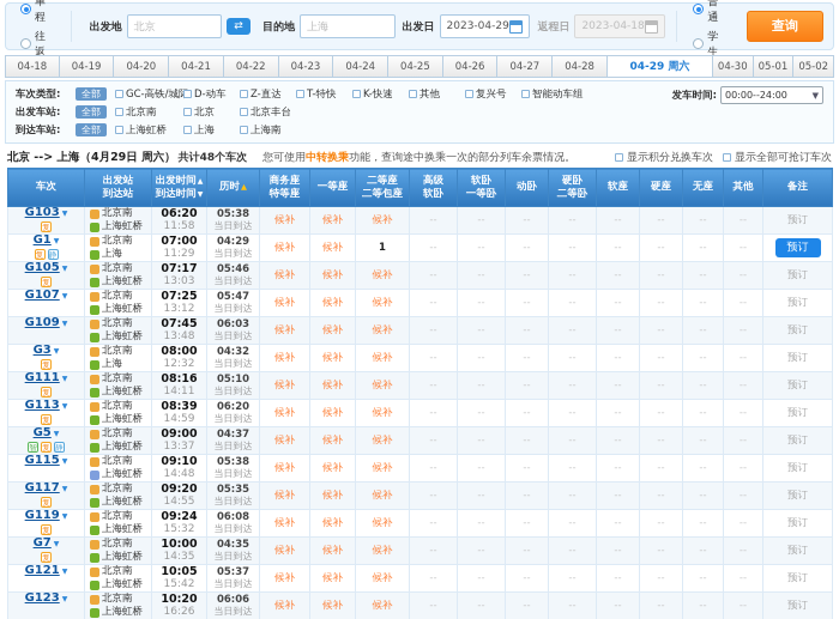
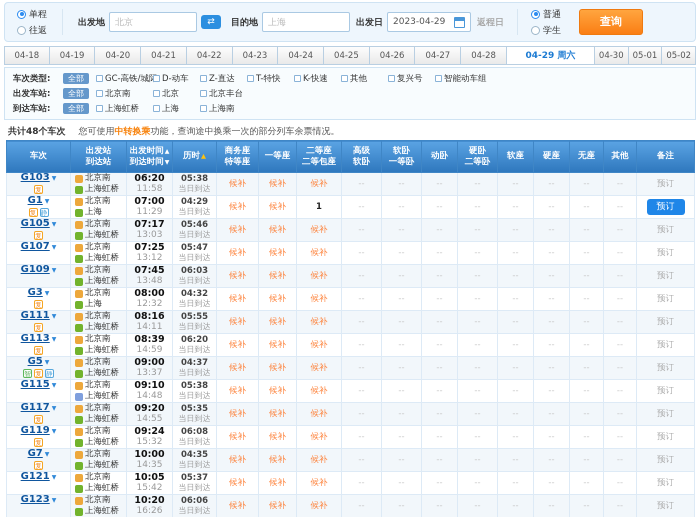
  单程
  往返
  出发地
  北京
  ⇄
  目的地
  上海
  出发日
  2023-04-29
  返程日
- 2023-04-18
  普通
  学生
  查询
  04-18
  04-19
  04-20
  04-21
  04-22
  04-23
  04-24
  04-25
  04-26
  04-27
  04-28
  04-29 周六
  04-30
  05-01
  05-02
  车次类型:
  全部
  GC-高铁/城
  D-动车
  Z-直达
  T-特快
  K-快速
  其他
  复兴号
  智能动车组
  出发车站:
  全部
  北京南
  北京
  北京丰台
  到达车站:
  全部
  上海虹桥
  上海
  上海南
- 发车时间:
- 00:00--24:00
- ▼
- 北京 --> 上海（4月29日 周六）
  共计48个车次
  您可使用中转换乘功能，查询途中换乘一次的部分列车余票情况。
- 显示积分兑换车次
- 显示全部可抢订车次
  车次	出发站到达站	出发时间到达时间	历时 ▲	商务座特等座	一等座	二等座二等包座	高级软卧	软卧一等卧	动卧	硬卧二等卧	软座	硬座	无座	其他	备注
  G103 复	北京南 上海虹桥	06:20 11:58	05:38 当日到达	候补	候补	候补	--	--	--	--	--	--	--	--	预订
  G1 复 静	北京南 上海	07:00 11:29	04:29 当日到达	候补	候补	1	--	--	--	--	--	--	--	--	预订
  G105 复	北京南 上海虹桥	07:17 13:03	05:46 当日到达	候补	候补	候补	--	--	--	--	--	--	--	--	预订
  G107	北京南 上海虹桥	07:25 13:12	05:47 当日到达	候补	候补	候补	--	--	--	--	--	--	--	--	预订
  G109	北京南 上海虹桥	07:45 13:48	06:03 当日到达	候补	候补	候补	--	--	--	--	--	--	--	--	预订
  G3 复	北京南 上海	08:00 12:32	04:32 当日到达	候补	候补	候补	--	--	--	--	--	--	--	--	预订
- G111 复	北京南 上海虹桥	08:16 14:11	05:10 当日到达	候补	候补	候补	--	--	--	--	--	--	--	--	预订
+ G111 复	北京南 上海虹桥	08:16 14:11	05:55 当日到达	候补	候补	候补	--	--	--	--	--	--	--	--	预订
  G113 复	北京南 上海虹桥	08:39 14:59	06:20 当日到达	候补	候补	候补	--	--	--	--	--	--	--	--	预订
  G5 智 复 静	北京南 上海虹桥	09:00 13:37	04:37 当日到达	候补	候补	候补	--	--	--	--	--	--	--	--	预订
  G115	北京南 上海虹桥	09:10 14:48	05:38 当日到达	候补	候补	候补	--	--	--	--	--	--	--	--	预订
  G117 复	北京南 上海虹桥	09:20 14:55	05:35 当日到达	候补	候补	候补	--	--	--	--	--	--	--	--	预订
  G119 复	北京南 上海虹桥	09:24 15:32	06:08 当日到达	候补	候补	候补	--	--	--	--	--	--	--	--	预订
  G7 复	北京南 上海虹桥	10:00 14:35	04:35 当日到达	候补	候补	候补	--	--	--	--	--	--	--	--	预订
  G121	北京南 上海虹桥	10:05 15:42	05:37 当日到达	候补	候补	候补	--	--	--	--	--	--	--	--	预订
  G123	北京南 上海虹桥	10:20 16:26	06:06 当日到达	候补	候补	候补	--	--	--	--	--	--	--	--	预订
